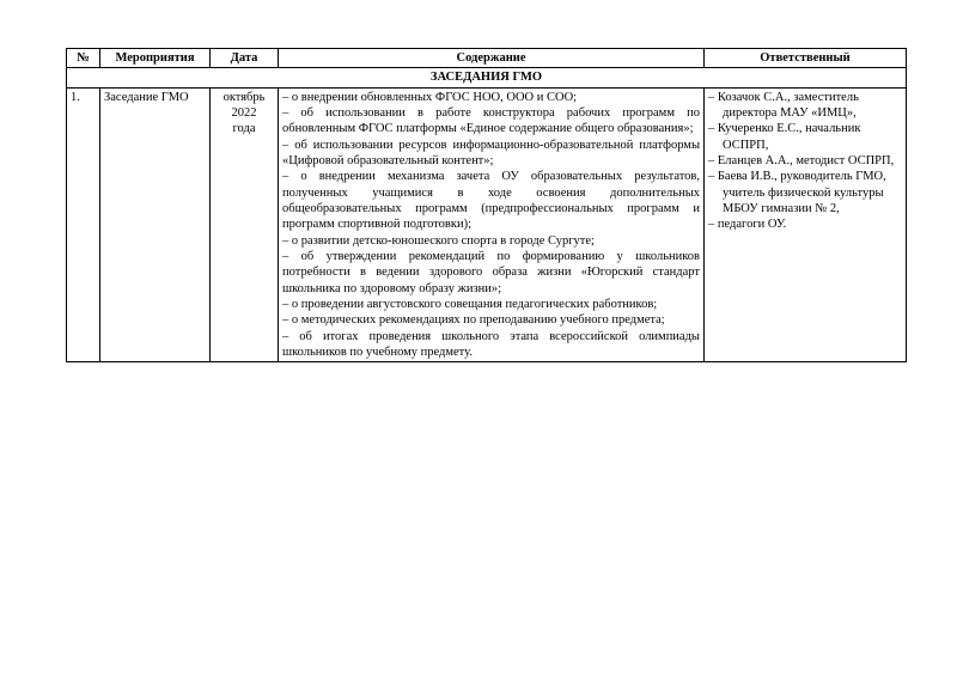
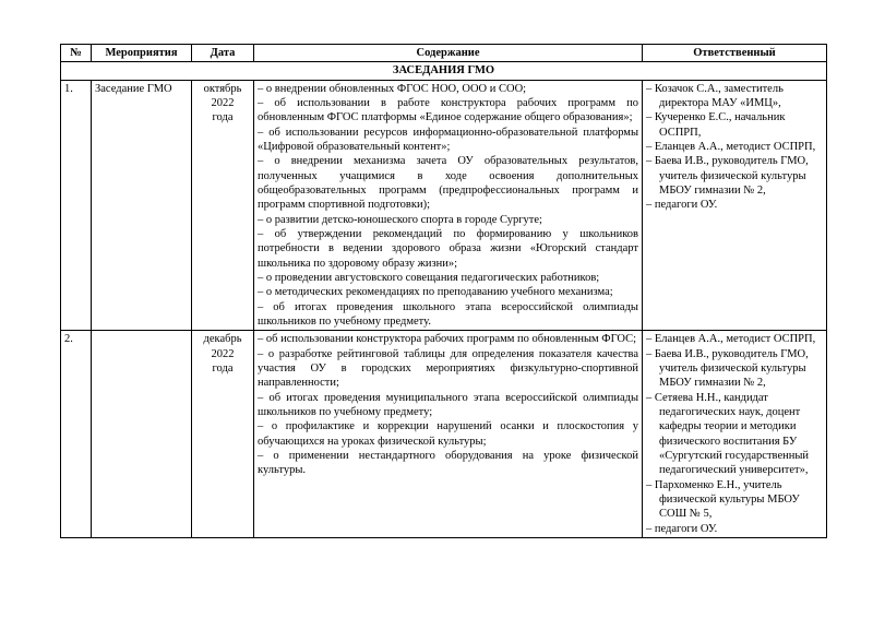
  №	Мероприятия	Дата	Содержание	Ответственный
  ЗАСЕДАНИЯ ГМО
- 1.	Заседание ГМО	октябрь 2022 года	– о внедрении обновленных ФГОС НОО, ООО и СОО; – об использовании в работе конструктора рабочих программ по обновленным ФГОС платформы «Единое содержание общего образования»; – об использовании ресурсов информационно-образовательной платформы «Цифровой образовательный контент»; – о внедрении механизма зачета ОУ образовательных результатов, полученных учащимися в ходе освоения дополнительных общеобразовательных программ (предпрофессиональных программ и программ спортивной подготовки); – о развитии детско-юношеского спорта в городе Сургуте; – об утверждении рекомендаций по формированию у школьников потребности в ведении здорового образа жизни «Югорский стандарт школьника по здоровому образу жизни»; – о проведении августовского совещания педагогических работников; – о методических рекомендациях по преподаванию учебного предмета; – об итогах проведения школьного этапа всероссийской олимпиады школьников по учебному предмету.	– Козачок С.А., заместитель директора МАУ «ИМЦ», – Кучеренко Е.С., начальник ОСПРП, – Еланцев А.А., методист ОСПРП, – Баева И.В., руководитель ГМО, учитель физической культуры МБОУ гимназии № 2, – педагоги ОУ.
+ 1.	Заседание ГМО	октябрь 2022 года	– о внедрении обновленных ФГОС НОО, ООО и СОО; – об использовании в работе конструктора рабочих программ по обновленным ФГОС платформы «Единое содержание общего образования»; – об использовании ресурсов информационно-образовательной платформы «Цифровой образовательный контент»; – о внедрении механизма зачета ОУ образовательных результатов, полученных учащимися в ходе освоения дополнительных общеобразовательных программ (предпрофессиональных программ и программ спортивной подготовки); – о развитии детско-юношеского спорта в городе Сургуте; – об утверждении рекомендаций по формированию у школьников потребности в ведении здорового образа жизни «Югорский стандарт школьника по здоровому образу жизни»; – о проведении августовского совещания педагогических работников; – о методических рекомендациях по преподаванию учебного механизма; – об итогах проведения школьного этапа всероссийской олимпиады школьников по учебному предмету.	– Козачок С.А., заместитель директора МАУ «ИМЦ», – Кучеренко Е.С., начальник ОСПРП, – Еланцев А.А., методист ОСПРП, – Баева И.В., руководитель ГМО, учитель физической культуры МБОУ гимназии № 2, – педагоги ОУ.
+ 2.		декабрь 2022 года	– об использовании конструктора рабочих программ по обновленным ФГОС; – о разработке рейтинговой таблицы для определения показателя качества участия ОУ в городских мероприятиях физкультурно-спортивной направленности; – об итогах проведения муниципального этапа всероссийской олимпиады школьников по учебному предмету; – о профилактике и коррекции нарушений осанки и плоскостопия у обучающихся на уроках физической культуры; – о применении нестандартного оборудования на уроке физической культуры.	– Еланцев А.А., методист ОСПРП, – Баева И.В., руководитель ГМО, учитель физической культуры МБОУ гимназии № 2, – Сетяева Н.Н., кандидат педагогических наук, доцент кафедры теории и методики физического воспитания БУ «Сургутский государственный педагогический университет», – Пархоменко Е.Н., учитель физической культуры МБОУ СОШ № 5, – педагоги ОУ.
